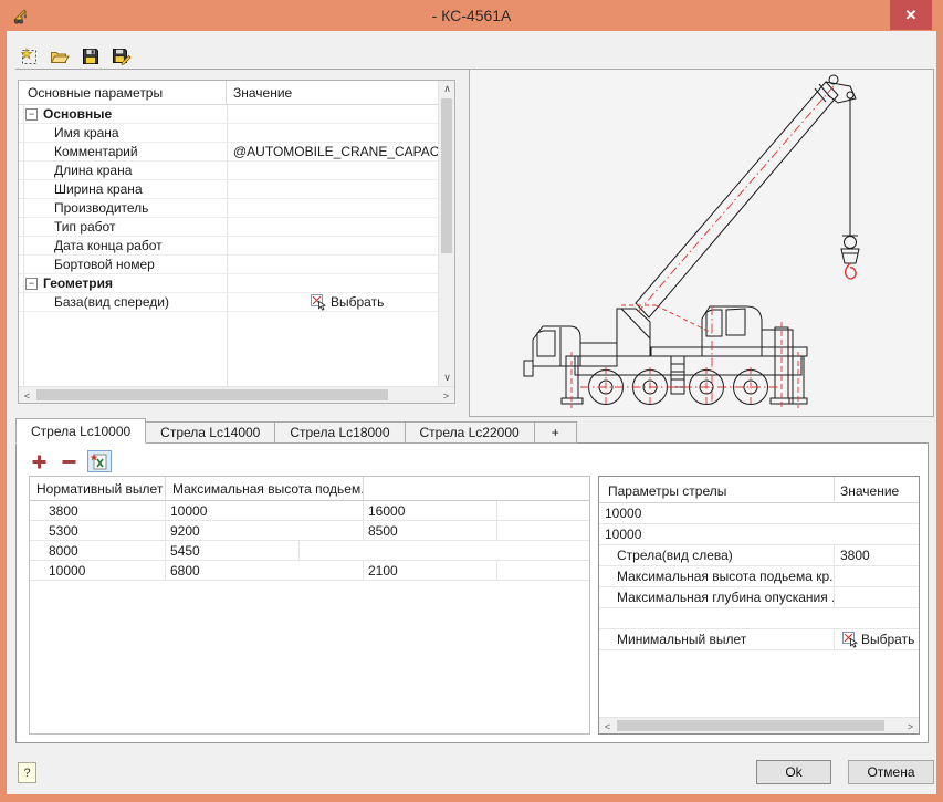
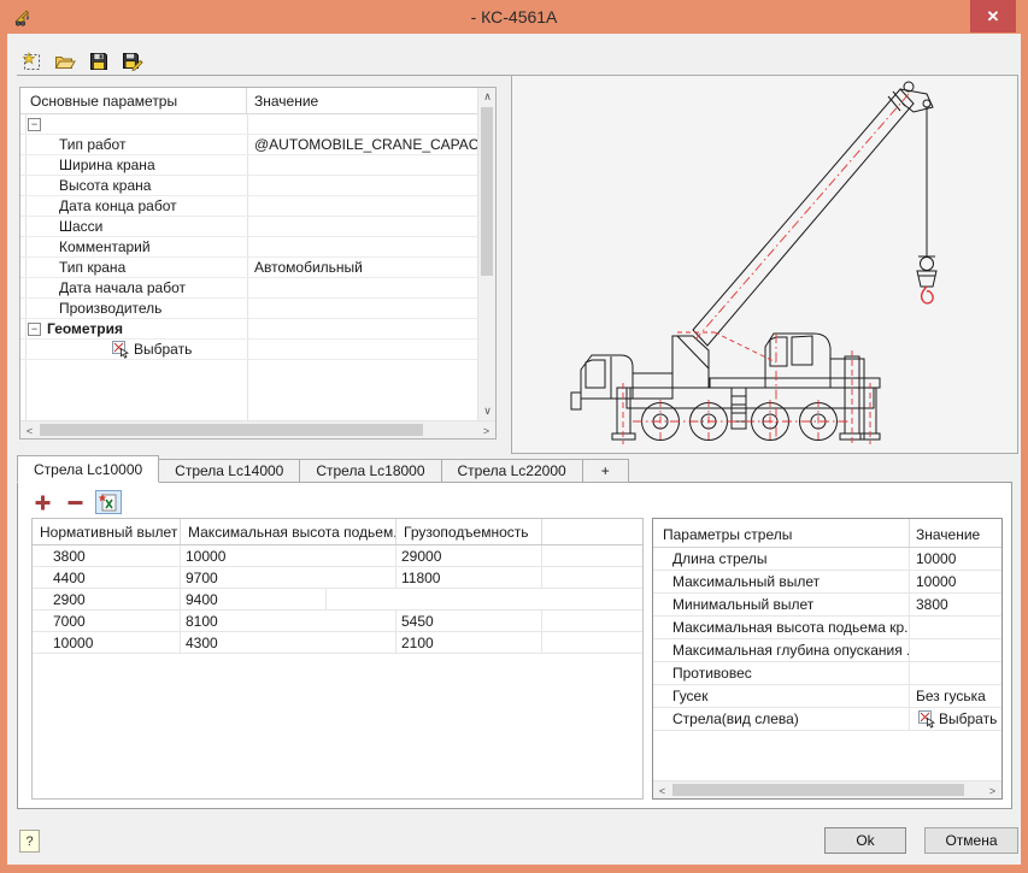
  - КС-4561А
  ✕
  Основные параметры
  Значение
  −
- Основные
- Имя крана
- Комментарий
+ Тип работ
  @AUTOMOBILE_CRANE_CAPAC
- Длина крана
  Ширина крана
+ Высота крана
- Производитель
+ Дата конца работ
+ Шасси
- Тип работ
+ Комментарий
+ Тип крана
+ Автомобильный
+ Дата начала работ
- Дата конца работ
+ Производитель
- Бортовой номер
  −
  Геометрия
- База(вид спереди)
  Выбрать
  ∧
  ∨
  <
  >
  Стрела Lc10000
  Стрела Lc14000
  Стрела Lc18000
  Стрела Lc22000
  +
  Нормативный вылет
  Максимальная высота подьем.
+ Грузоподъемность
  3800
  10000
- 16000
+ 29000
+ 4400
+ 9700
+ 11800
- 5300
+ 2900
- 9200
- 8500
+ 9400
- 8000
+ 7000
+ 8100
  5450
  10000
- 6800
+ 4300
  2100
  Параметры стрелы
  Значение
+ Длина стрелы
  10000
+ Максимальный вылет
  10000
- Стрела(вид слева)
+ Минимальный вылет
  3800
  Максимальная высота подьема кр.
  Максимальная глубина опускания .
+ Противовес
+ Гусек
+ Без гуська
- Минимальный вылет
+ Стрела(вид слева)
  Выбрать
  <
  >
  ?
  Ok
  Отмена
